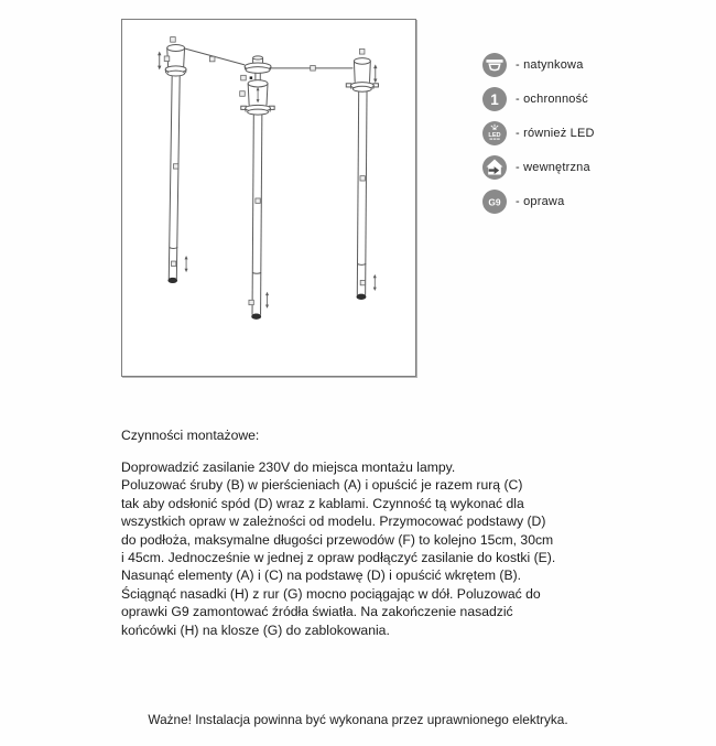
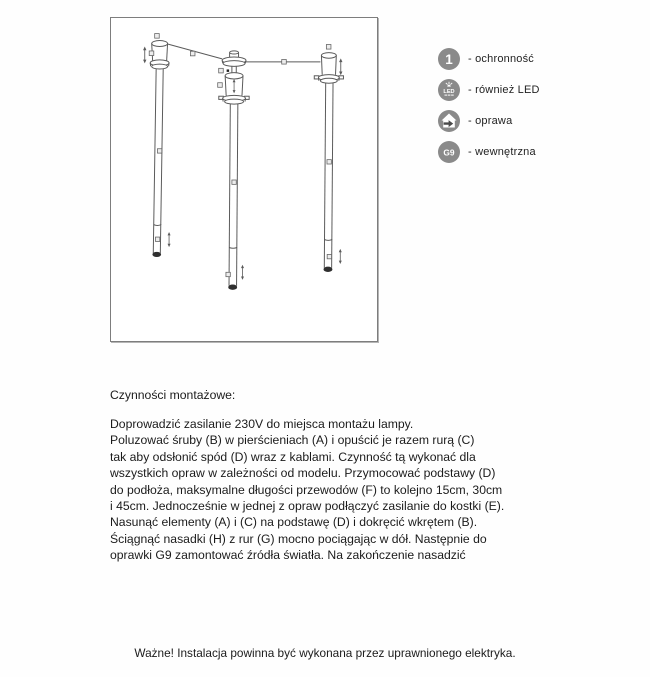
- - natynkowa
  1
  - ochronność
  - również LED
- - wewnętrzna
+ - oprawa
  G9
- - oprawa
+ - wewnętrzna
  Czynności montażowe:
  Doprowadzić zasilanie 230V do miejsca montażu lampy.
  Poluzować śruby (B) w pierścieniach (A) i opuścić je razem rurą (C)
  tak aby odsłonić spód (D) wraz z kablami. Czynność tą wykonać dla
  wszystkich opraw w zależności od modelu. Przymocować podstawy (D)
  do podłoża, maksymalne długości przewodów (F) to kolejno 15cm, 30cm
  i 45cm. Jednocześnie w jednej z opraw podłączyć zasilanie do kostki (E).
- Nasunąć elementy (A) i (C) na podstawę (D) i opuścić wkrętem (B).
+ Nasunąć elementy (A) i (C) na podstawę (D) i dokręcić wkrętem (B).
- Ściągnąć nasadki (H) z rur (G) mocno pociągając w dół. Poluzować do
+ Ściągnąć nasadki (H) z rur (G) mocno pociągając w dół. Następnie do
  oprawki G9 zamontować źródła światła. Na zakończenie nasadzić
- końcówki (H) na klosze (G) do zablokowania.
  Ważne! Instalacja powinna być wykonana przez uprawnionego elektryka.
